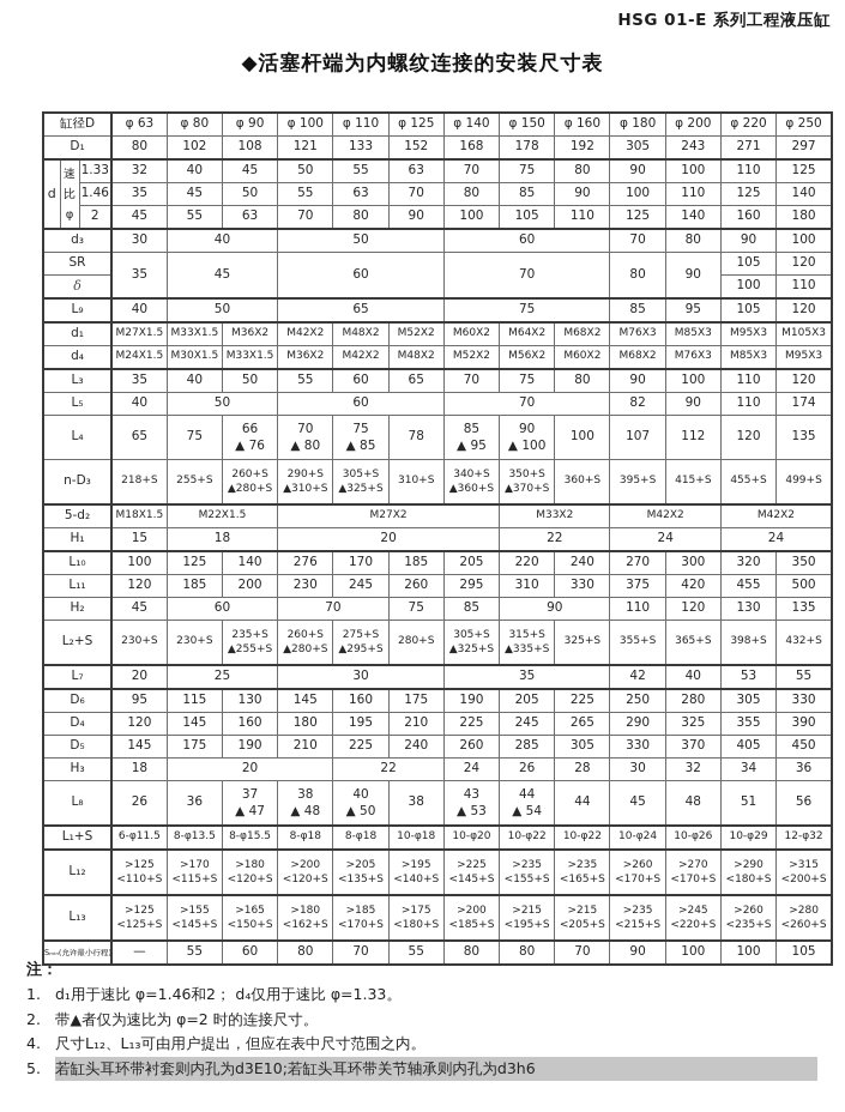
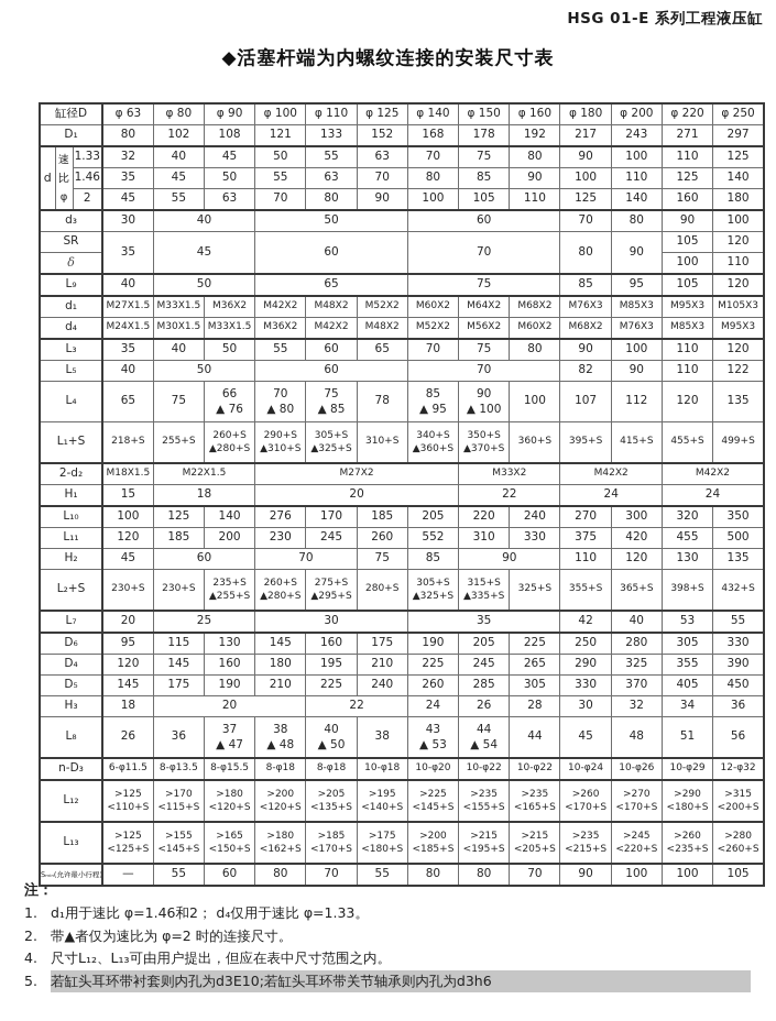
  HSG 01-E 系列工程液压缸
  ◆活塞杆端为内螺纹连接的安装尺寸表
  缸径D	φ 63	φ 80	φ 90	φ 100	φ 110	φ 125	φ 140	φ 150	φ 160	φ 180	φ 200	φ 220	φ 250
- D₁	80	102	108	121	133	152	168	178	192	305	243	271	297
+ D₁	80	102	108	121	133	152	168	178	192	217	243	271	297
  d	速 比 φ	1.33	32	40	45	50	55	63	70	75	80	90	100	110	125
  1.46	35	45	50	55	63	70	80	85	90	100	110	125	140
  2	45	55	63	70	80	90	100	105	110	125	140	160	180
  d₃	30	40	50	60	70	80	90	100
  SR	35	45	60	70	80	90	105	120
  δ	100	110
  L₉	40	50	65	75	85	95	105	120
  d₁	M27X1.5	M33X1.5	M36X2	M42X2	M48X2	M52X2	M60X2	M64X2	M68X2	M76X3	M85X3	M95X3	M105X3
  d₄	M24X1.5	M30X1.5	M33X1.5	M36X2	M42X2	M48X2	M52X2	M56X2	M60X2	M68X2	M76X3	M85X3	M95X3
  L₃	35	40	50	55	60	65	70	75	80	90	100	110	120
- L₅	40	50	60	70	82	90	110	174
+ L₅	40	50	60	70	82	90	110	122
  L₄	65	75	66▲ 76	70▲ 80	75▲ 85	78	85▲ 95	90▲ 100	100	107	112	120	135
- n-D₃	218+S	255+S	260+S▲280+S	290+S▲310+S	305+S▲325+S	310+S	340+S▲360+S	350+S▲370+S	360+S	395+S	415+S	455+S	499+S
+ L₁+S	218+S	255+S	260+S▲280+S	290+S▲310+S	305+S▲325+S	310+S	340+S▲360+S	350+S▲370+S	360+S	395+S	415+S	455+S	499+S
- 5-d₂	M18X1.5	M22X1.5	M27X2	M33X2	M42X2	M42X2
+ 2-d₂	M18X1.5	M22X1.5	M27X2	M33X2	M42X2	M42X2
  H₁	15	18	20	22	24	24
  L₁₀	100	125	140	276	170	185	205	220	240	270	300	320	350
- L₁₁	120	185	200	230	245	260	295	310	330	375	420	455	500
+ L₁₁	120	185	200	230	245	260	552	310	330	375	420	455	500
  H₂	45	60	70	75	85	90	110	120	130	135
  L₂+S	230+S	230+S	235+S▲255+S	260+S▲280+S	275+S▲295+S	280+S	305+S▲325+S	315+S▲335+S	325+S	355+S	365+S	398+S	432+S
  L₇	20	25	30	35	42	40	53	55
  D₆	95	115	130	145	160	175	190	205	225	250	280	305	330
  D₄	120	145	160	180	195	210	225	245	265	290	325	355	390
  D₅	145	175	190	210	225	240	260	285	305	330	370	405	450
  H₃	18	20	22	24	26	28	30	32	34	36
  L₈	26	36	37▲ 47	38▲ 48	40▲ 50	38	43▲ 53	44▲ 54	44	45	48	51	56
- L₁+S	6-φ11.5	8-φ13.5	8-φ15.5	8-φ18	8-φ18	10-φ18	10-φ20	10-φ22	10-φ22	10-φ24	10-φ26	10-φ29	12-φ32
+ n-D₃	6-φ11.5	8-φ13.5	8-φ15.5	8-φ18	8-φ18	10-φ18	10-φ20	10-φ22	10-φ22	10-φ24	10-φ26	10-φ29	12-φ32
  L₁₂	>125<110+S	>170<115+S	>180<120+S	>200<120+S	>205<135+S	>195<140+S	>225<145+S	>235<155+S	>235<165+S	>260<170+S	>270<170+S	>290<180+S	>315<200+S
  L₁₃	>125<125+S	>155<145+S	>165<150+S	>180<162+S	>185<170+S	>175<180+S	>200<185+S	>215<195+S	>215<205+S	>235<215+S	>245<220+S	>260<235+S	>280<260+S
  Sₘᵢₙ(允许最小行程)	—	55	60	80	70	55	80	80	70	90	100	100	105
  注：
  1.
  d₁用于速比 φ=1.46和2； d₄仅用于速比 φ=1.33。
  2.
  带▲者仅为速比为 φ=2 时的连接尺寸。
  4.
  尺寸L₁₂、L₁₃可由用户提出，但应在表中尺寸范围之内。
  5.
  若缸头耳环带衬套则内孔为d3E10;若缸头耳环带关节轴承则内孔为d3h6
